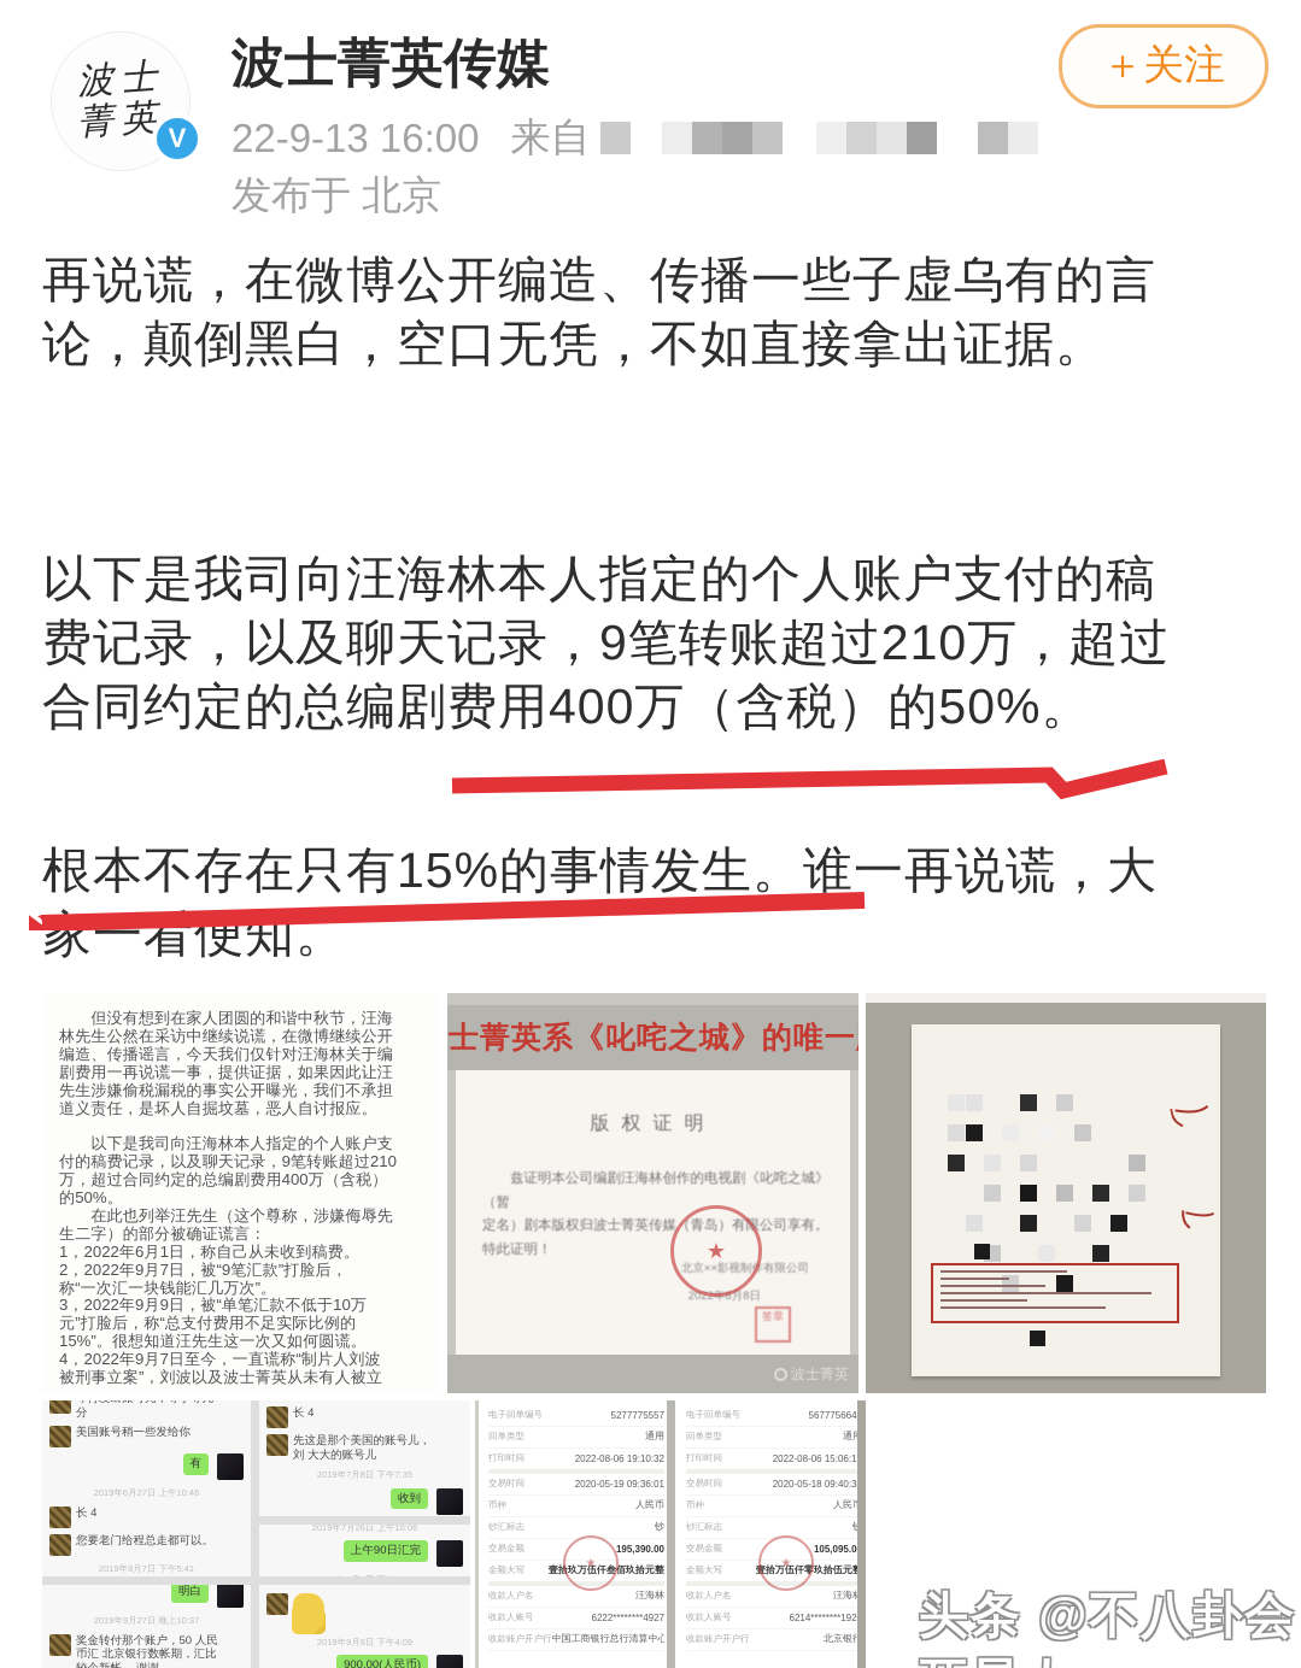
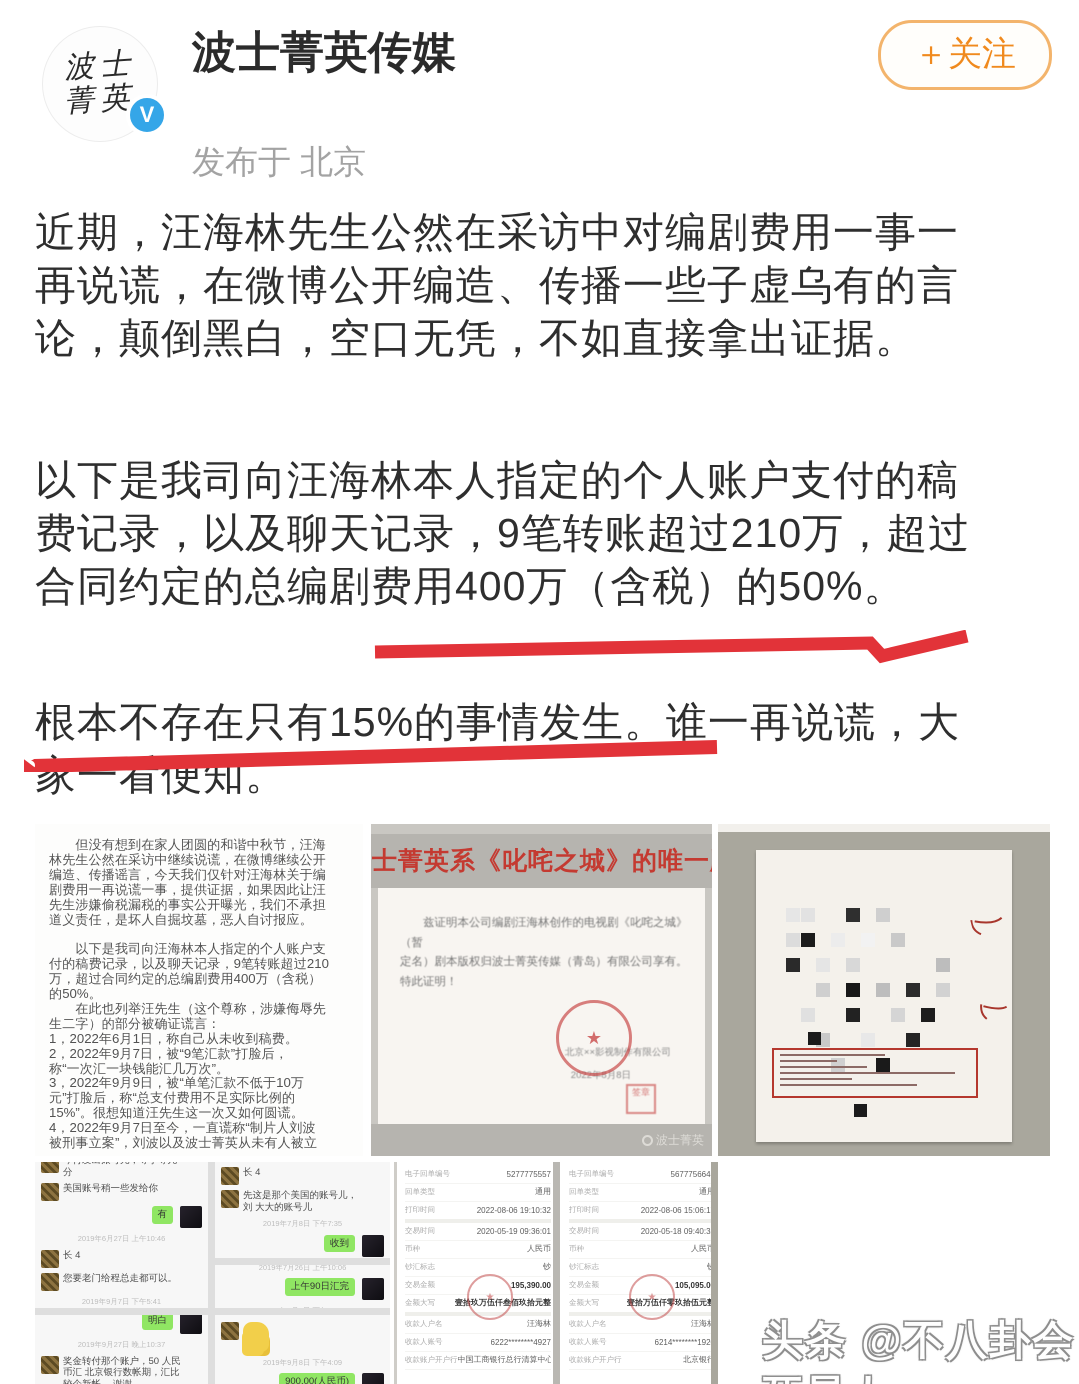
  V
  波士菁英传媒
- 22-9-13 16:00
- 来自
  发布于 北京
  ＋关注
+ 近期，汪海林先生公然在采访中对编剧费用一事一
  再说谎，在微博公开编造、传播一些子虚乌有的言
  论，颠倒黑白，空口无凭，不如直接拿出证据。
  以下是我司向汪海林本人指定的个人账户支付的稿
  费记录，以及聊天记录，9笔转账超过210万，超过
  合同约定的总编剧费用400万（含税）的50%。
  根本不存在只有15%的事情发生。谁一再说谎，大
  家一看便知。
  但没有想到在家人团圆的和谐中秋节，汪海
  林先生公然在采访中继续说谎，在微博继续公开
  编造、传播谣言，今天我们仅针对汪海林关于编
  剧费用一再说谎一事，提供证据，如果因此让汪
  先生涉嫌偷税漏税的事实公开曝光，我们不承担
  道义责任，是坏人自掘坟墓，恶人自讨报应。
  以下是我司向汪海林本人指定的个人账户支
  付的稿费记录，以及聊天记录，9笔转账超过210
  万，超过合同约定的总编剧费用400万（含税）
  的50%。
  在此也列举汪先生（这个尊称，涉嫌侮辱先
  生二字）的部分被确证谎言：
  1，2022年6月1日，称自己从未收到稿费。
  2，2022年9月7日，被“9笔汇款”打脸后，
  称“一次汇一块钱能汇几万次”。
  3，2022年9月9日，被“单笔汇款不低于10万
  元”打脸后，称“总支付费用不足实际比例的
  15%”。很想知道汪先生这一次又如何圆谎。
  4，2022年9月7日至今，一直谎称“制片人刘波
  被刑事立案”，刘波以及波士菁英从未有人被立
  士菁英系《叱咤之城》的唯一
- 版权证明
  兹证明本公司编剧汪海林创作的电视剧《叱咤之城》（暂
  定名）剧本版权归波士菁英传媒（青岛）有限公司享有。
  特此证明！
  北京××影视制作有限公司
  2022年8月8日
  ★
  签章
  波士菁英
  美国账号稍一些发给你
  有
  2019年6月27日 上午10:46
  长 4
  您要老门给程总走都可以。
  2019年9月7日 下午5:41
  明白
  2019年9月27日 晚上10:37
  奖金转付那个账户，50 人民币汇 北京银行数帐期，汇比
  长 4
  先这是那个美国的账号儿，刘 大大的账号儿
  2019年7月8日 下午7:35
  收到
  2019年7月26日 上午10:06
  上午90日汇完
  2019年9月8日 下午4:09
  900,00(人民币)
  电子回单编号
  5277775557
  回单类型
  通用
  打印时间
  2022-08-06 19:10:32
  交易时间
  2020-05-19 09:36:01
  币种
  人民币
  钞汇标志
  钞
  交易金额
  195,390.00
  金额大写
  壹拾玖万伍仟叁佰玖拾元整
  收款人户名
  汪海林
  收款人账号
  6222********4927
  收款账户开户行
  中国工商银行总行清算中心
  电子回单编号
  567775664
  回单类型
  打印时间
  2022-08-06 15:06:1
  交易时间
  2020-05-18 09:40:3
  币种
  钞汇标志
  交易金额
  105,095.0
  金额大写
  壹拾万伍仟零玖拾伍元
  收款人户名
  收款人账号
  6214********192
  收款账户开户行
  北京银
  ★
  ★
  头条 @不八卦会
